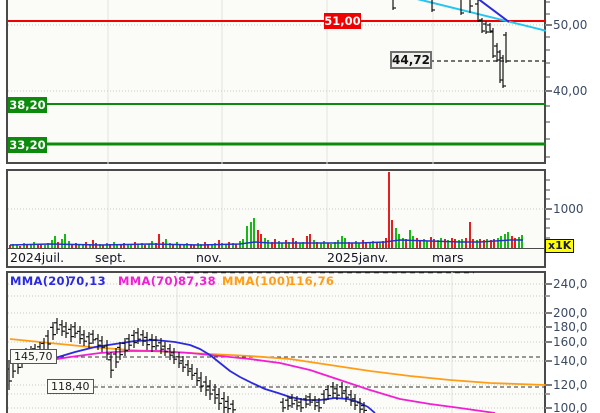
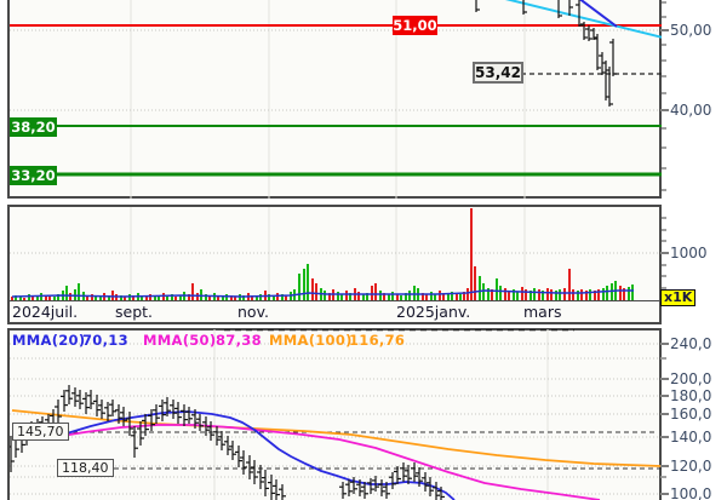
  51,00
- 44,72
+ 53,42
  38,20
  33,20
  50,00
  40,00
  1000
  x1K
  2024juil.
  sept.
  nov.
  2025janv.
  mars
  MMA(20)
  70,13
- MMA(70)
+ MMA(50)
  87,38
  MMA(100)
  116,76
  145,70
  118,40
  240,0
  200,0
  180,0
  160,0
  140,0
  120,0
  100,0
